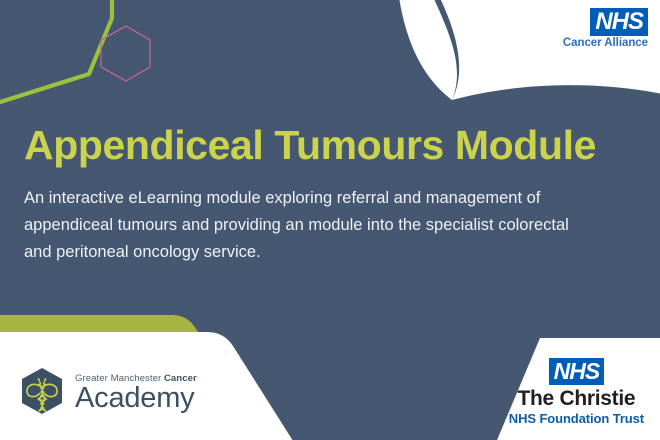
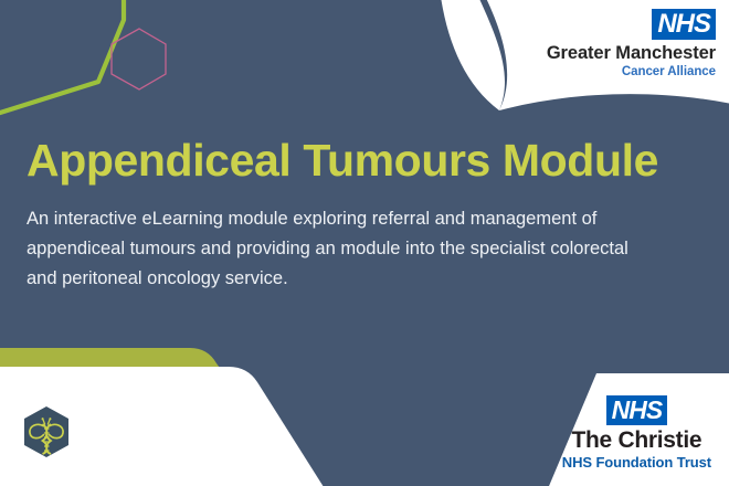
  Appendiceal Tumours Module
  An interactive eLearning module exploring referral and management of appendiceal tumours and providing an module into the specialist colorectal and peritoneal oncology service.
  NHS
+ Greater Manchester
  Cancer Alliance
  NHS
  The Christie
  NHS Foundation Trust
- Greater Manchester Cancer
- Academy
